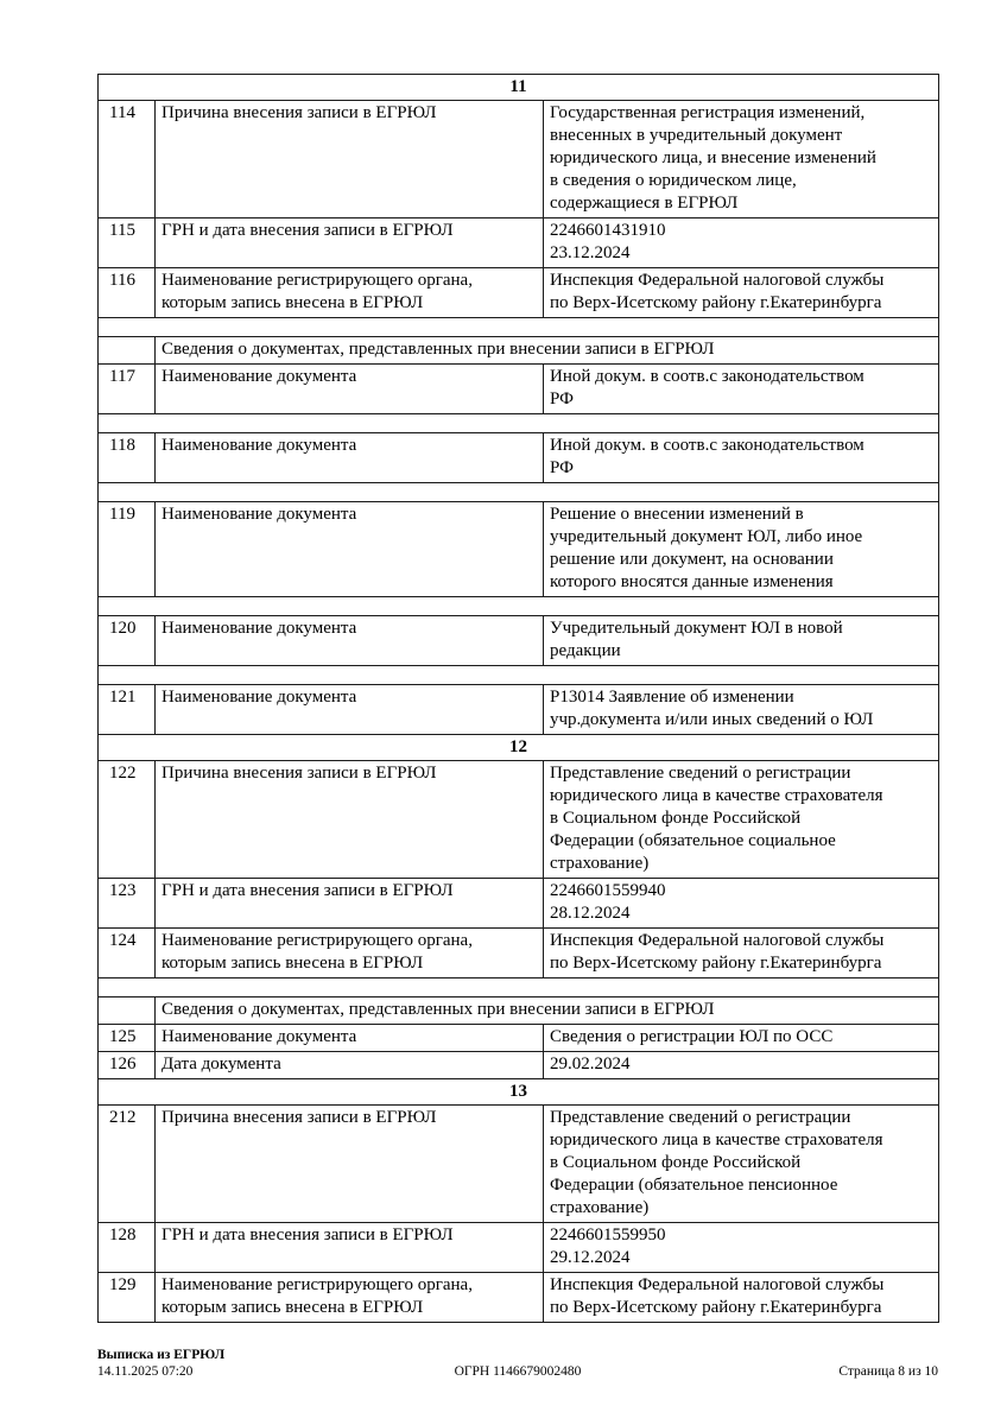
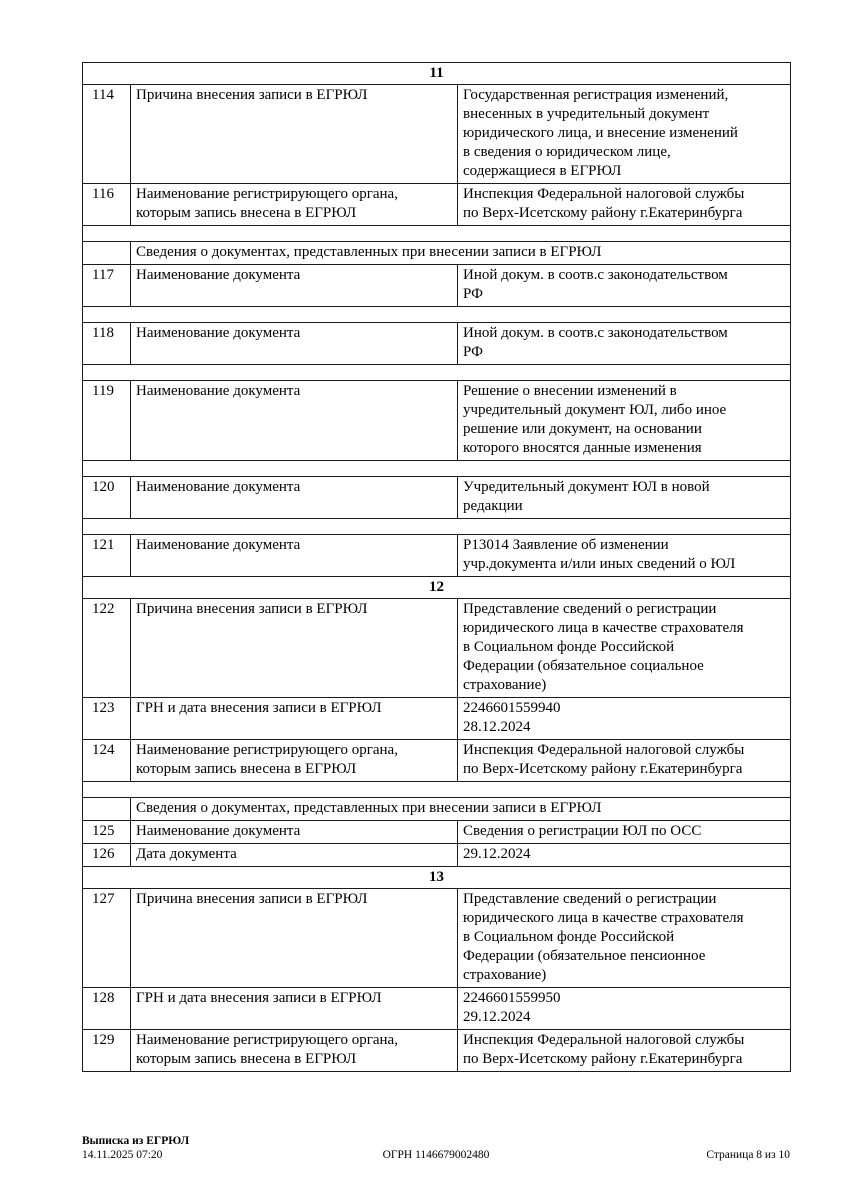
  11
  114	Причина внесения записи в ЕГРЮЛ	Государственная регистрация изменений, внесенных в учредительный документ юридического лица, и внесение изменений в сведения о юридическом лице, содержащиеся в ЕГРЮЛ
- 115	ГРН и дата внесения записи в ЕГРЮЛ	2246601431910 23.12.2024
  116	Наименование регистрирующего органа, которым запись внесена в ЕГРЮЛ	Инспекция Федеральной налоговой службы по Верх-Исетскому району г.Екатеринбурга
  	Сведения о документах, представленных при внесении записи в ЕГРЮЛ
  117	Наименование документа	Иной докум. в соотв.с законодательством РФ
  118	Наименование документа	Иной докум. в соотв.с законодательством РФ
  119	Наименование документа	Решение о внесении изменений в учредительный документ ЮЛ, либо иное решение или документ, на основании которого вносятся данные изменения
  120	Наименование документа	Учредительный документ ЮЛ в новой редакции
  121	Наименование документа	Р13014 Заявление об изменении учр.документа и/или иных сведений о ЮЛ
  12
  122	Причина внесения записи в ЕГРЮЛ	Представление сведений о регистрации юридического лица в качестве страхователя в Социальном фонде Российской Федерации (обязательное социальное страхование)
  123	ГРН и дата внесения записи в ЕГРЮЛ	2246601559940 28.12.2024
  124	Наименование регистрирующего органа, которым запись внесена в ЕГРЮЛ	Инспекция Федеральной налоговой службы по Верх-Исетскому району г.Екатеринбурга
  	Сведения о документах, представленных при внесении записи в ЕГРЮЛ
  125	Наименование документа	Сведения о регистрации ЮЛ по ОСС
- 126	Дата документа	29.02.2024
+ 126	Дата документа	29.12.2024
  13
- 212	Причина внесения записи в ЕГРЮЛ	Представление сведений о регистрации юридического лица в качестве страхователя в Социальном фонде Российской Федерации (обязательное пенсионное страхование)
+ 127	Причина внесения записи в ЕГРЮЛ	Представление сведений о регистрации юридического лица в качестве страхователя в Социальном фонде Российской Федерации (обязательное пенсионное страхование)
  128	ГРН и дата внесения записи в ЕГРЮЛ	2246601559950 29.12.2024
  129	Наименование регистрирующего органа, которым запись внесена в ЕГРЮЛ	Инспекция Федеральной налоговой службы по Верх-Исетскому району г.Екатеринбурга
  Выписка из ЕГРЮЛ
  14.11.2025 07:20
  ОГРН 1146679002480
  Страница 8 из 10
